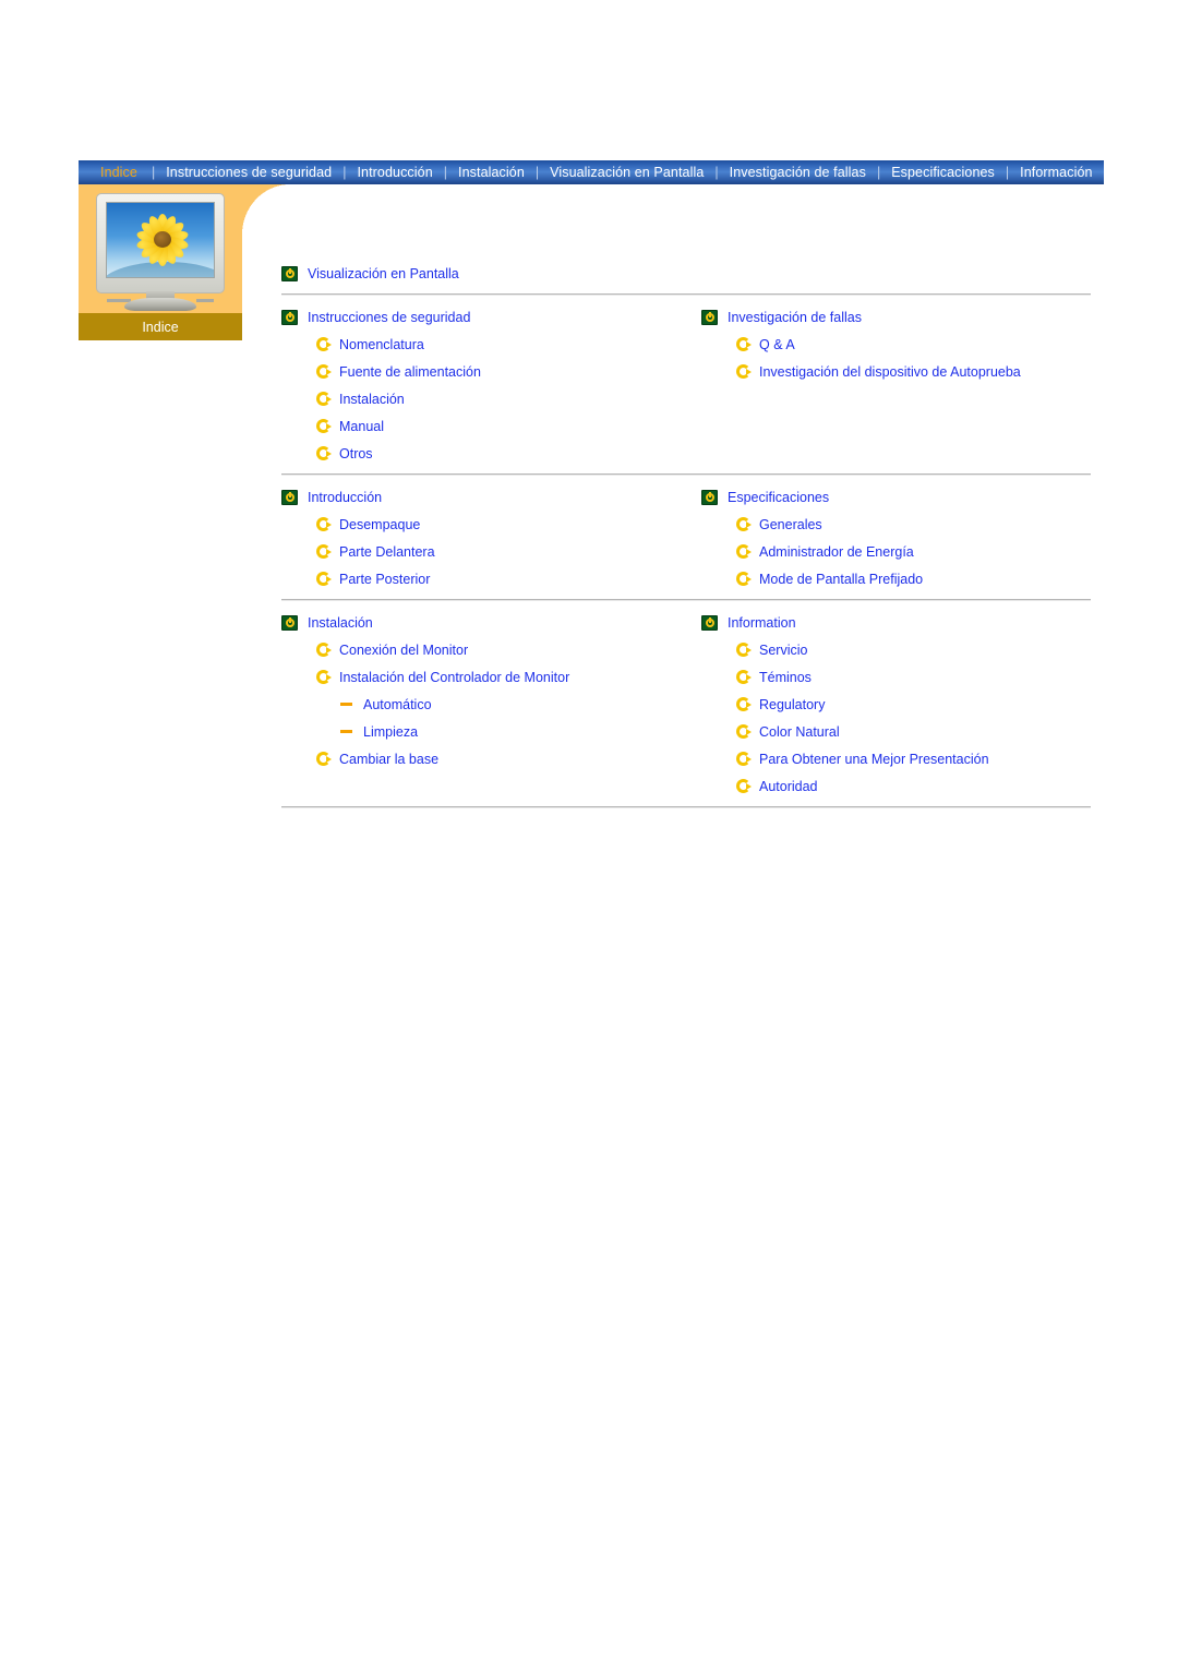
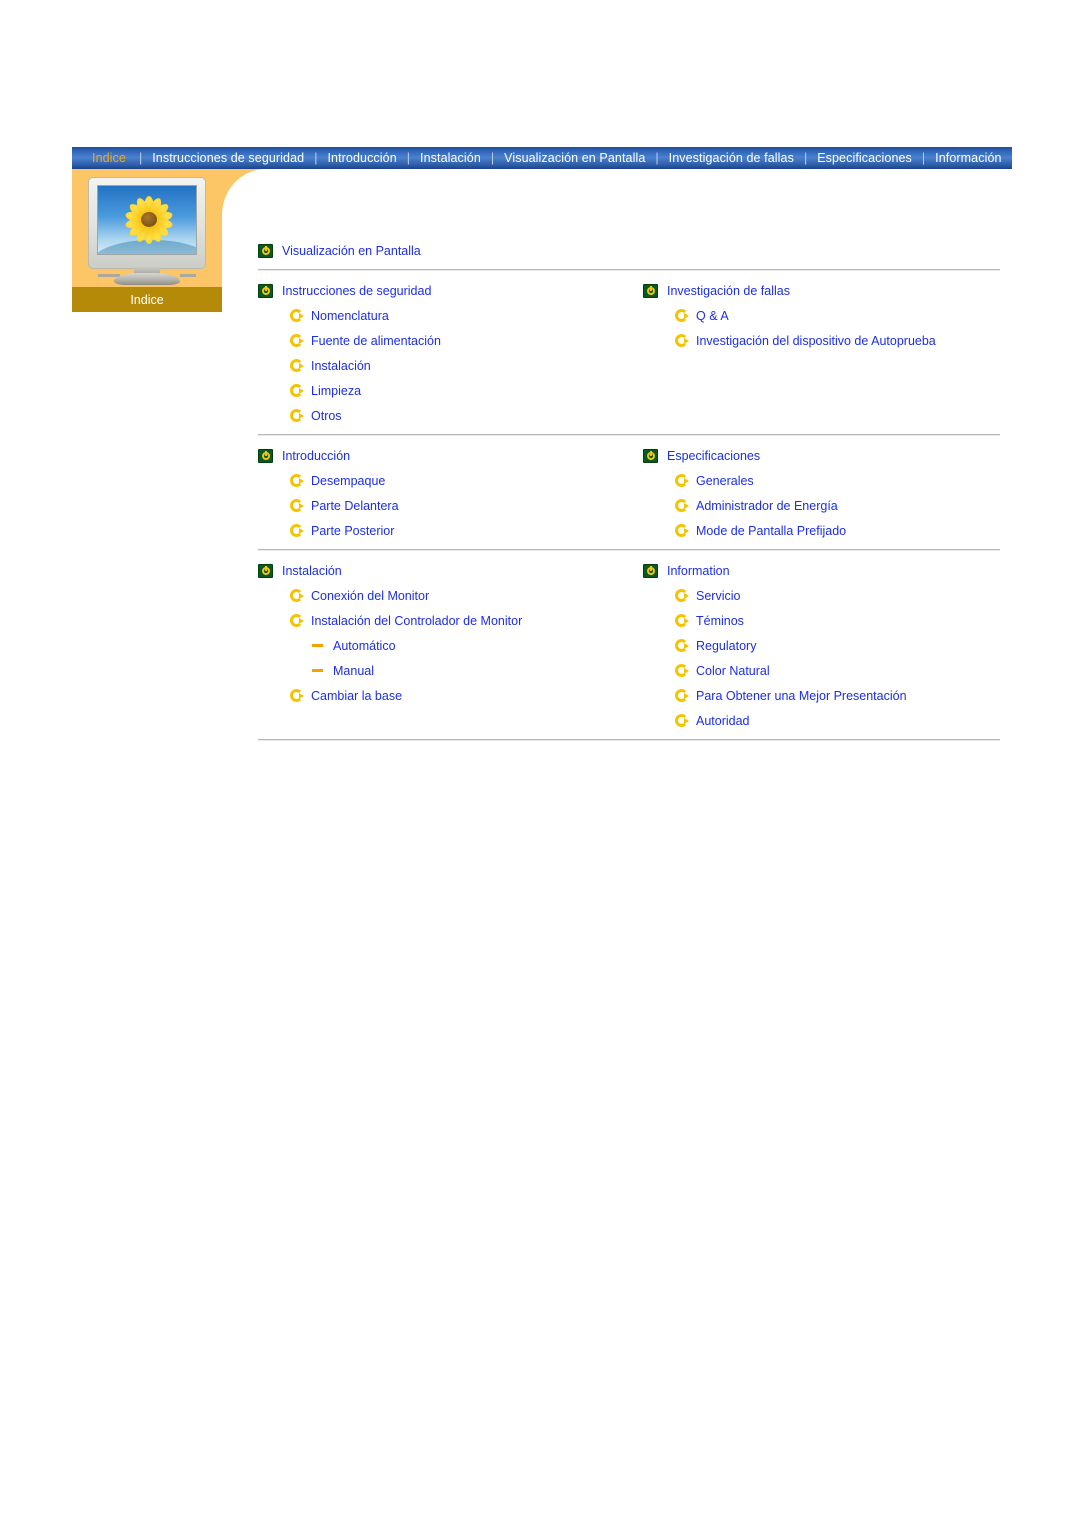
  Indice
  |
  Instrucciones de seguridad
  |
  Introducción
  |
  Instalación
  |
  Visualización en Pantalla
  |
  Investigación de fallas
  |
  Especificaciones
  |
  Información
  Indice
  Visualización en Pantalla
  Instrucciones de seguridad
  Nomenclatura
  Fuente de alimentación
  Instalación
- Manual
+ Limpieza
  Otros
  Investigación de fallas
  Q & A
  Investigación del dispositivo de Autoprueba
  Introducción
  Desempaque
  Parte Delantera
  Parte Posterior
  Especificaciones
  Generales
  Administrador de Energía
  Mode de Pantalla Prefijado
  Instalación
  Conexión del Monitor
  Instalación del Controlador de Monitor
  Automático
- Limpieza
+ Manual
  Cambiar la base
  Information
  Servicio
  Téminos
  Regulatory
  Color Natural
  Para Obtener una Mejor Presentación
  Autoridad
